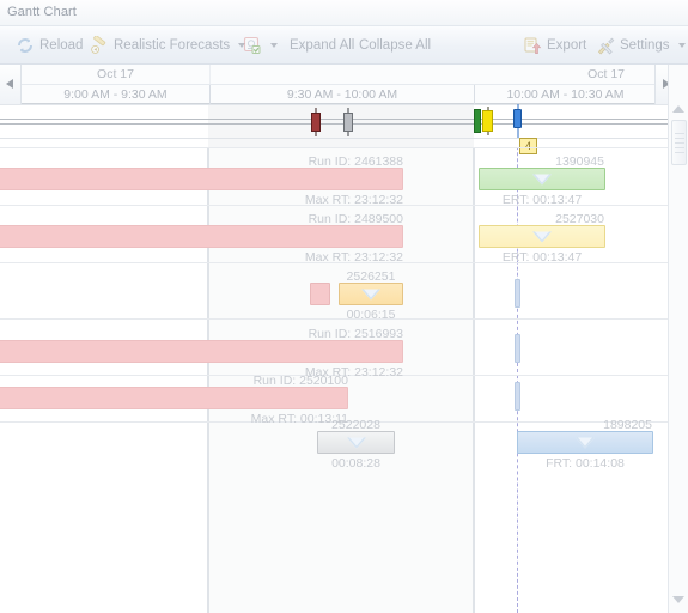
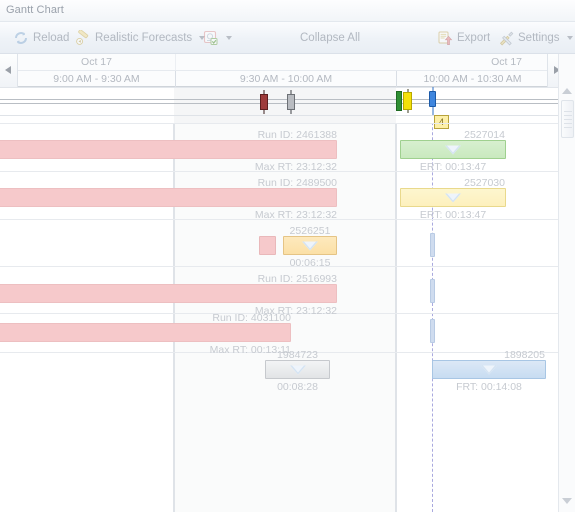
  Gantt Chart
  Reload
  Realistic Forecasts
- Expand All
  Collapse All
  Export
  Settings
  Oct 17
  Oct 17
  9:00 AM - 9:30 AM
  9:30 AM - 10:00 AM
  10:00 AM - 10:30 AM
  4
  Run ID: 2461388
  Max RT: 23:12:32
- 1390945
+ 2527014
  ERT: 00:13:47
  Run ID: 2489500
  Max RT: 23:12:32
  2527030
  ERT: 00:13:47
  2526251
  00:06:15
  Run ID: 2516993
  Max RT: 23:12:32
- Run ID: 2520100
+ Run ID: 4031100
  Max RT: 00:13:11
- 2522028
+ 1984723
  00:08:28
  1898205
  FRT: 00:14:08
